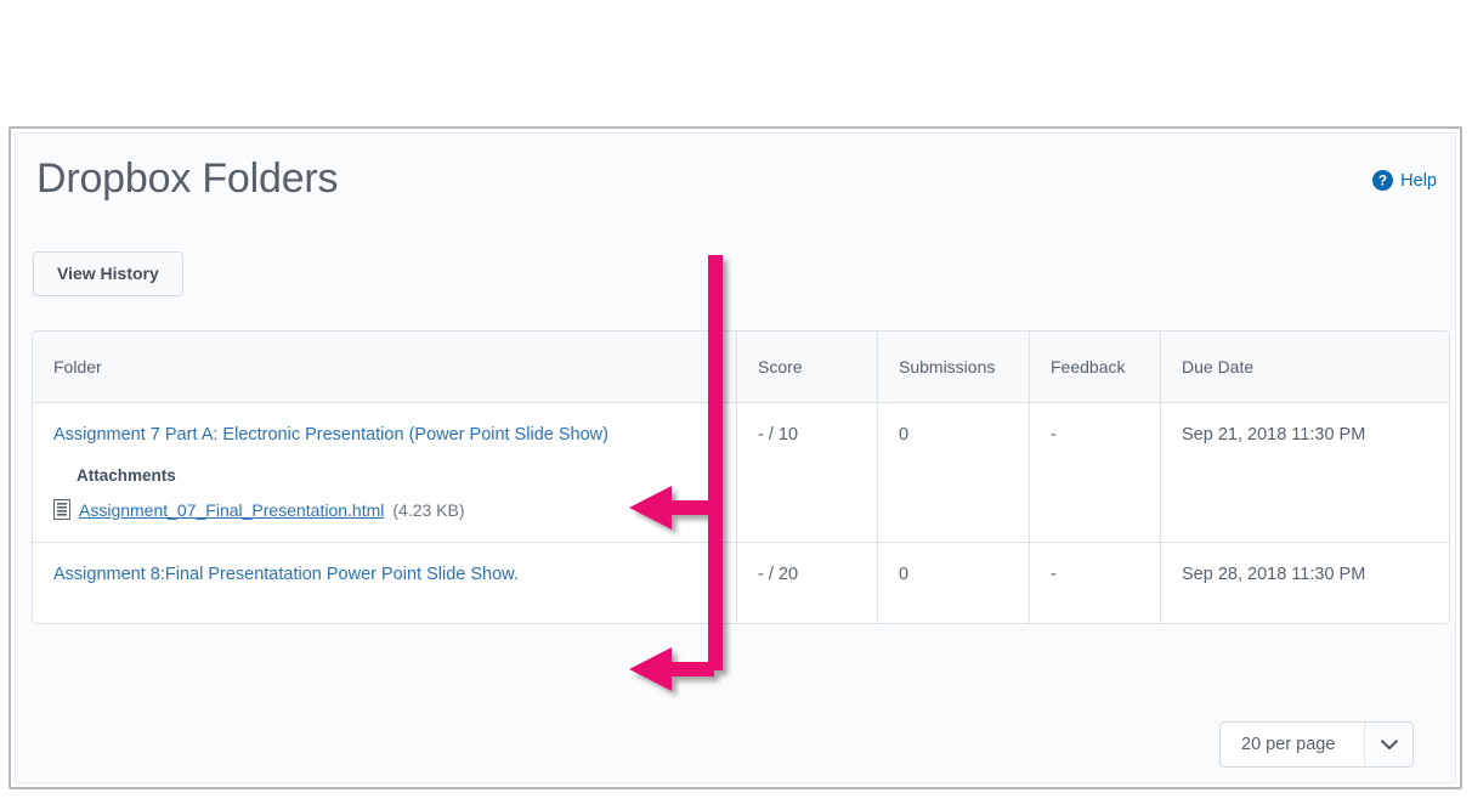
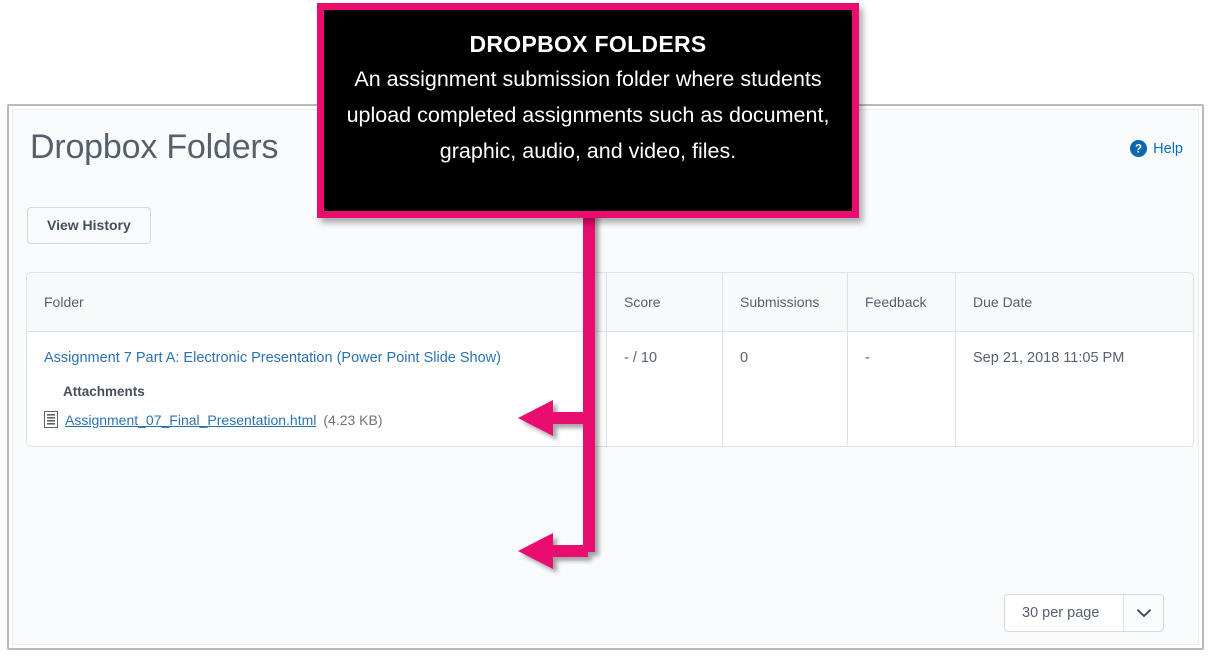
  Dropbox Folders
  ?
  Help
  View History
  Folder	Score	Submissions	Feedback	Due Date
- Assignment 7 Part A: Electronic Presentation (Power Point Slide Show) Attachments Assignment_07_Final_Presentation.html (4.23 KB)	- / 10	0	-	Sep 21, 2018 11:30 PM
+ Assignment 7 Part A: Electronic Presentation (Power Point Slide Show) Attachments Assignment_07_Final_Presentation.html (4.23 KB)	- / 10	0	-	Sep 21, 2018 11:05 PM
- Assignment 8:Final Presentatation Power Point Slide Show.	- / 20	0	-	Sep 28, 2018 11:30 PM
- 20 per page
+ 30 per page
+ DROPBOX FOLDERS
+ An assignment submission folder where students upload completed assignments such as document, graphic, audio, and video, files.
